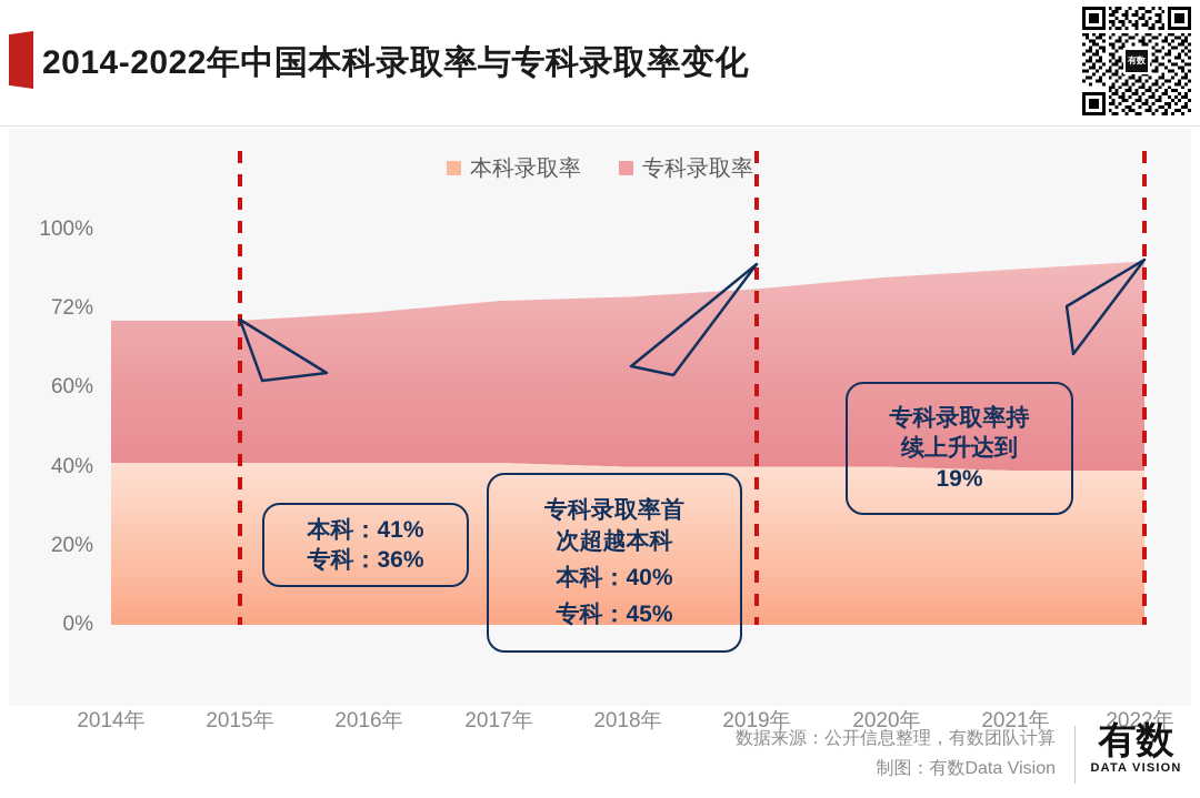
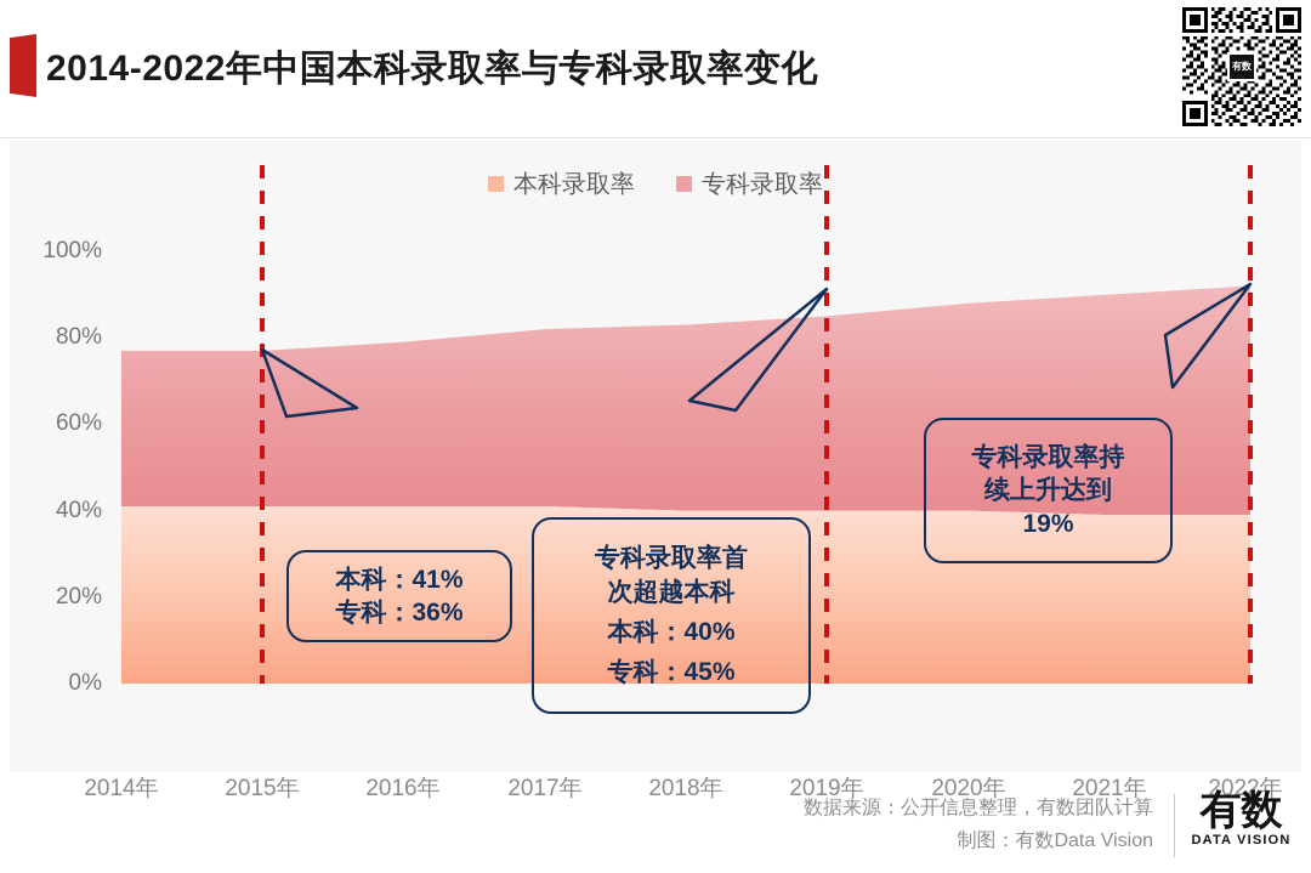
  2014-2022年中国本科录取率与专科录取率变化
  有数
  本科录取率
  专科录取率
  100%
- 72%
+ 80%
  60%
  40%
  20%
  0%
  本科：41%
  专科：36%
  专科录取率首
  次超越本科
  本科：40%
  专科：45%
  专科录取率持
  续上升达到
  19%
  2014年
  2015年
  2016年
  2017年
  2018年
  2019年
  2020年
  2021年
  2022年
  数据来源：公开信息整理，有数团队计算
  制图：有数Data Vision
  有数
  DATA VISION
